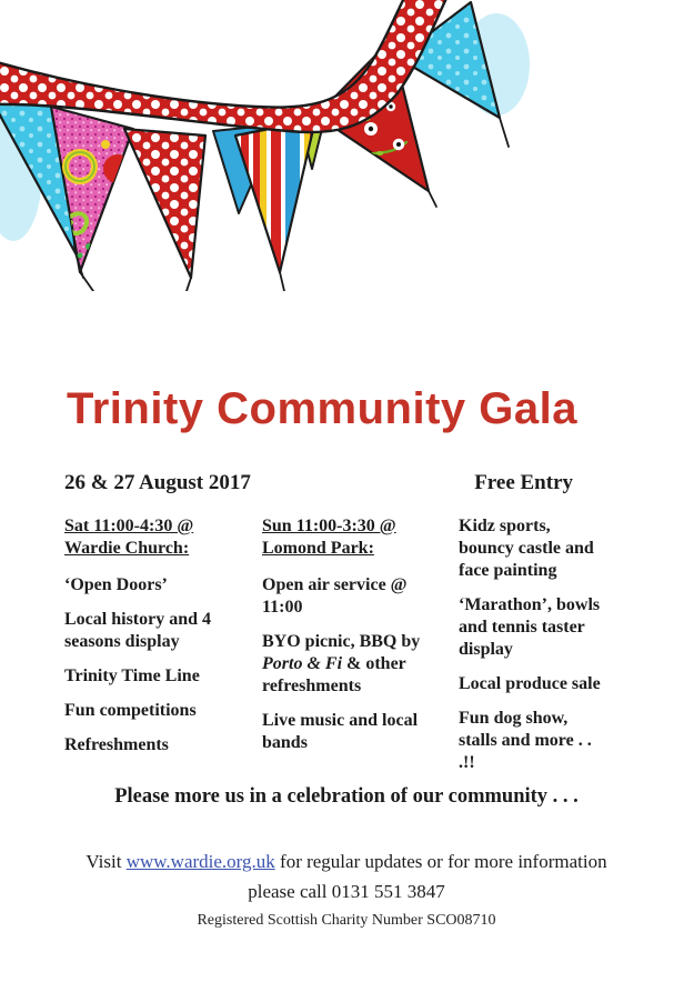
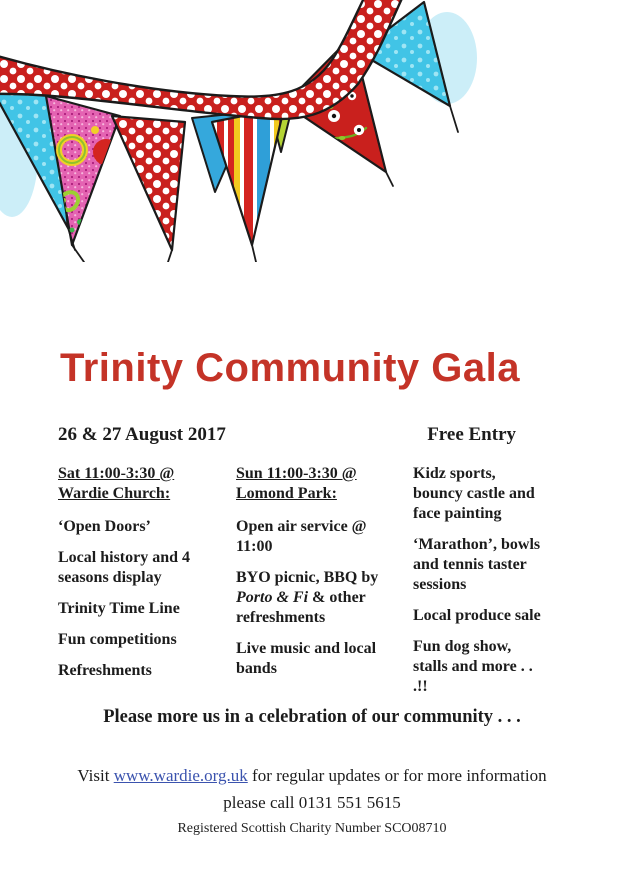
  Trinity Community Gala
  26 & 27 August 2017
  Free Entry
- Sat 11:00-4:30 @
+ Sat 11:00-3:30 @
  Wardie Church:
  ‘Open Doors’
  Local history and 4 seasons display
  Trinity Time Line
  Fun competitions
  Refreshments
  Sun 11:00-3:30 @
  Lomond Park:
  Open air service @ 11:00
  BYO picnic, BBQ by Porto & Fi & other refreshments
  Live music and local bands
  Kidz sports, bouncy castle and face painting
- ‘Marathon’, bowls and tennis taster display
+ ‘Marathon’, bowls and tennis taster sessions
  Local produce sale
  Fun dog show, stalls and more . . .!!
  Please more us in a celebration of our community . . .
  Visit www.wardie.org.uk for regular updates or for more information
- please call 0131 551 3847
+ please call 0131 551 5615
  Registered Scottish Charity Number SCO08710
